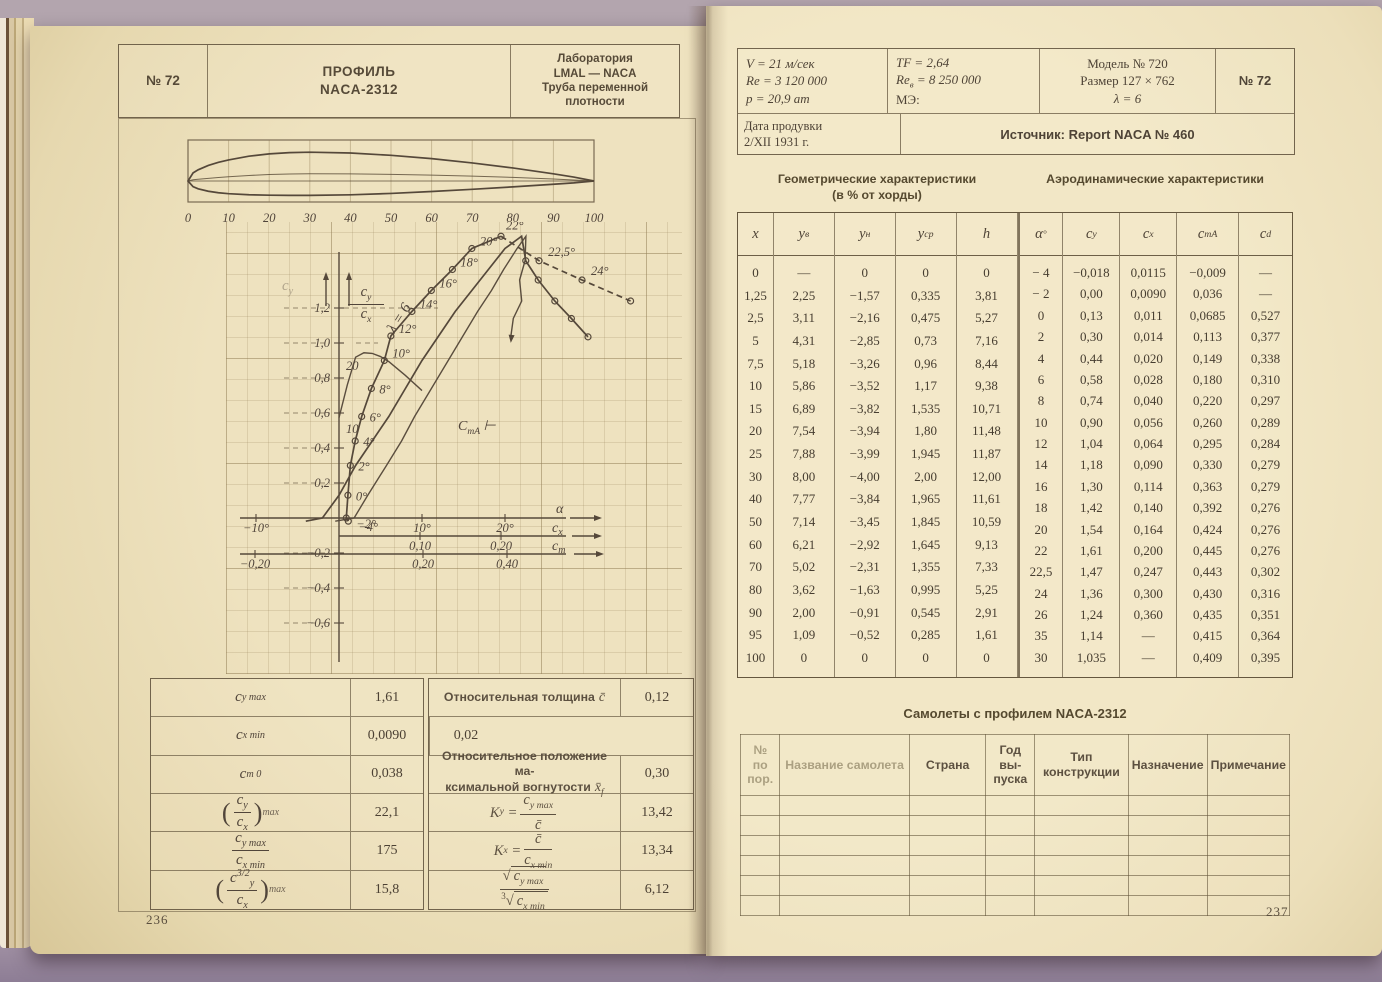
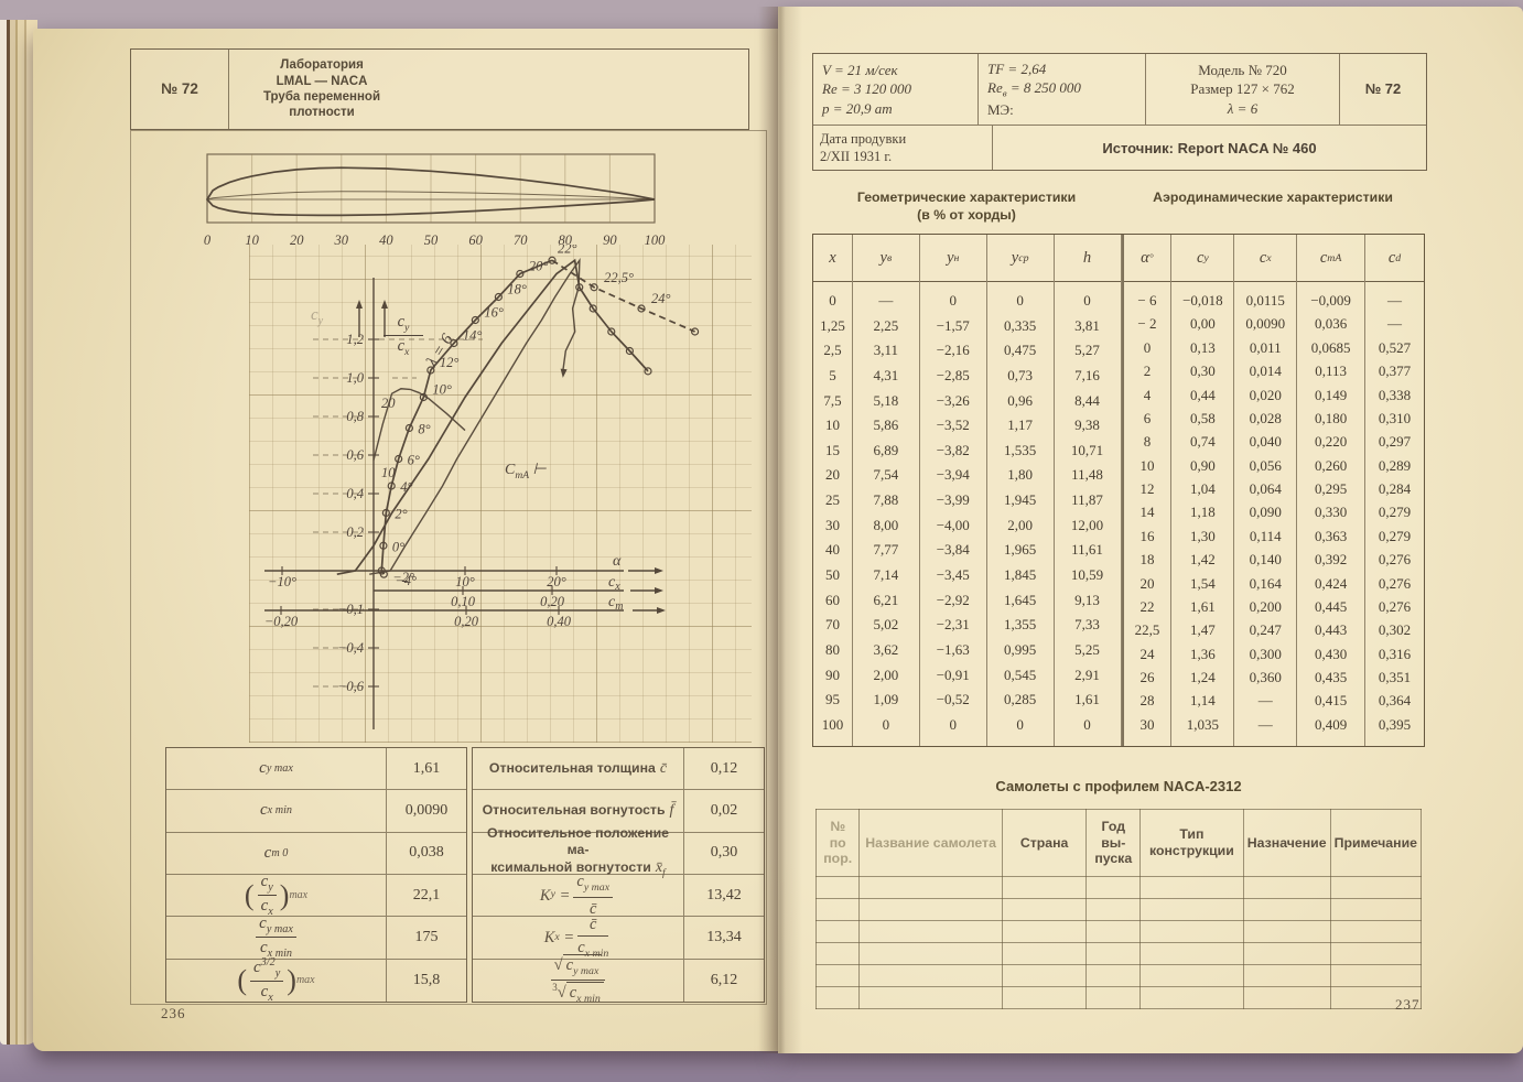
  № 72
- ПРОФИЛЬ
- NACA-2312
  Лаборатория
  LMAL — NACA
  Труба переменной
  плотности
  0
  10
  20
  30
  40
  50
  60
  70
  80
  90
  100
  1,2
  1,0
  0,8
  0,6
  0,4
  0,2
- −0,2
+ −0,1
  −0,4
  −0,6
  20
  10
  −10°
  10°
  20°
  0,10
  0,20
  −0,20
  0,20
  0,40
  α
  cx
  cm
  −4°
  −2°
  0°
  2°
  4°
  6°
  8°
  10°
  12°
  14°
  16°
  18°
  20°
  22°
  22,5°
  24°
  cy
  cy
  cx
  CmA ⊢
  c
  y max
  1,61
  c
  x min
  0,0090
  c
  m 0
  0,038
  (
  cy
  cx
  )
  max
  22,1
  cy max
  cx min
  175
  (
  c3/2y
  cx
  )
  max
  15,8
  Относительная толщина
  c̄
  0,12
+ Относительная вогнутость
+ f̄
  0,02
  Относительное положение ма-
  ксимальной вогнутости x̄f
  0,30
  K
  y
  =
  cy max
  c̄
  13,42
  K
  x
  =
  c̄
  cx min
  13,34
  √ cy max
  3√ cx min
  6,12
  236
  V = 21 м/сек
  Re = 3 120 000
  p = 20,9 ат
  TF = 2,64
  Reв = 8 250 000
  МЭ:
  Модель № 720
  Размер 127 × 762
  λ = 6
  № 72
  Дата продувки
  2/XII 1931 г.
  Источник: Report NACA № 460
  Геометрические характеристики
  (в % от хорды)
  Аэродинамические характеристики
  x
  0
  1,25
  2,5
  5
  7,5
  10
  15
  20
  25
  30
  40
  50
  60
  70
  80
  90
  95
  100
  y
  в
  —
  2,25
  3,11
  4,31
  5,18
  5,86
  6,89
  7,54
  7,88
  8,00
  7,77
  7,14
  6,21
  5,02
  3,62
  2,00
  1,09
  0
  y
  н
  0
  −1,57
  −2,16
  −2,85
  −3,26
  −3,52
  −3,82
  −3,94
  −3,99
  −4,00
  −3,84
  −3,45
  −2,92
  −2,31
  −1,63
  −0,91
  −0,52
  0
  y
  ср
  0
  0,335
  0,475
  0,73
  0,96
  1,17
  1,535
  1,80
  1,945
  2,00
  1,965
  1,845
  1,645
  1,355
  0,995
  0,545
  0,285
  0
  h
  0
  3,81
  5,27
  7,16
  8,44
  9,38
  10,71
  11,48
  11,87
  12,00
  11,61
  10,59
  9,13
  7,33
  5,25
  2,91
  1,61
  0
  α
  °
- − 4
+ − 6
  − 2
  0
  2
  4
  6
  8
  10
  12
  14
  16
  18
  20
  22
  22,5
  24
  26
- 35
+ 28
  30
  c
  y
  −0,018
  0,00
  0,13
  0,30
  0,44
  0,58
  0,74
  0,90
  1,04
  1,18
  1,30
  1,42
  1,54
  1,61
  1,47
  1,36
  1,24
  1,14
  1,035
  c
  x
  0,0115
  0,0090
  0,011
  0,014
  0,020
  0,028
  0,040
  0,056
  0,064
  0,090
  0,114
  0,140
  0,164
  0,200
  0,247
  0,300
  0,360
  —
  —
  c
  mA
  −0,009
  0,036
  0,0685
  0,113
  0,149
  0,180
  0,220
  0,260
  0,295
  0,330
  0,363
  0,392
  0,424
  0,445
  0,443
  0,430
  0,435
  0,415
  0,409
  c
  d
  —
  —
  0,527
  0,377
  0,338
  0,310
  0,297
  0,289
  0,284
  0,279
  0,279
  0,276
  0,276
  0,276
  0,302
  0,316
  0,351
  0,364
  0,395
  Самолеты с профилем NACA-2312
  №попор.	Название самолета	Страна	Годвы-пуска	Типконструкции	Назначение	Примечание
  237
